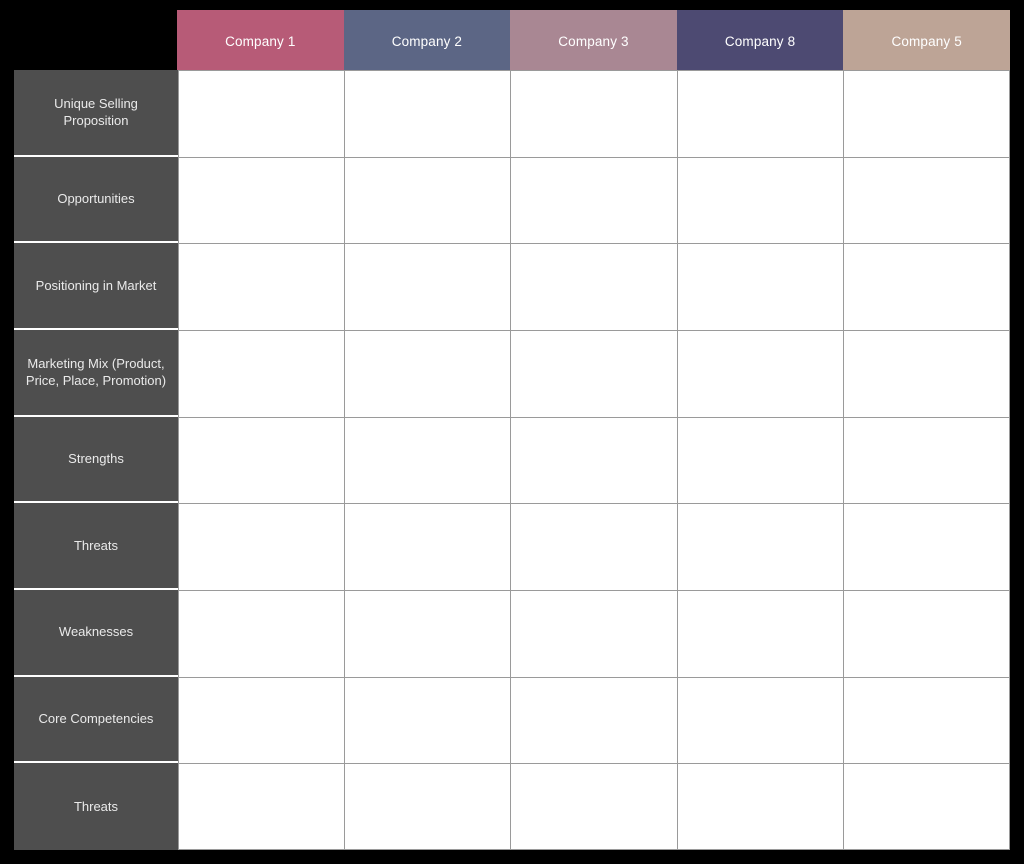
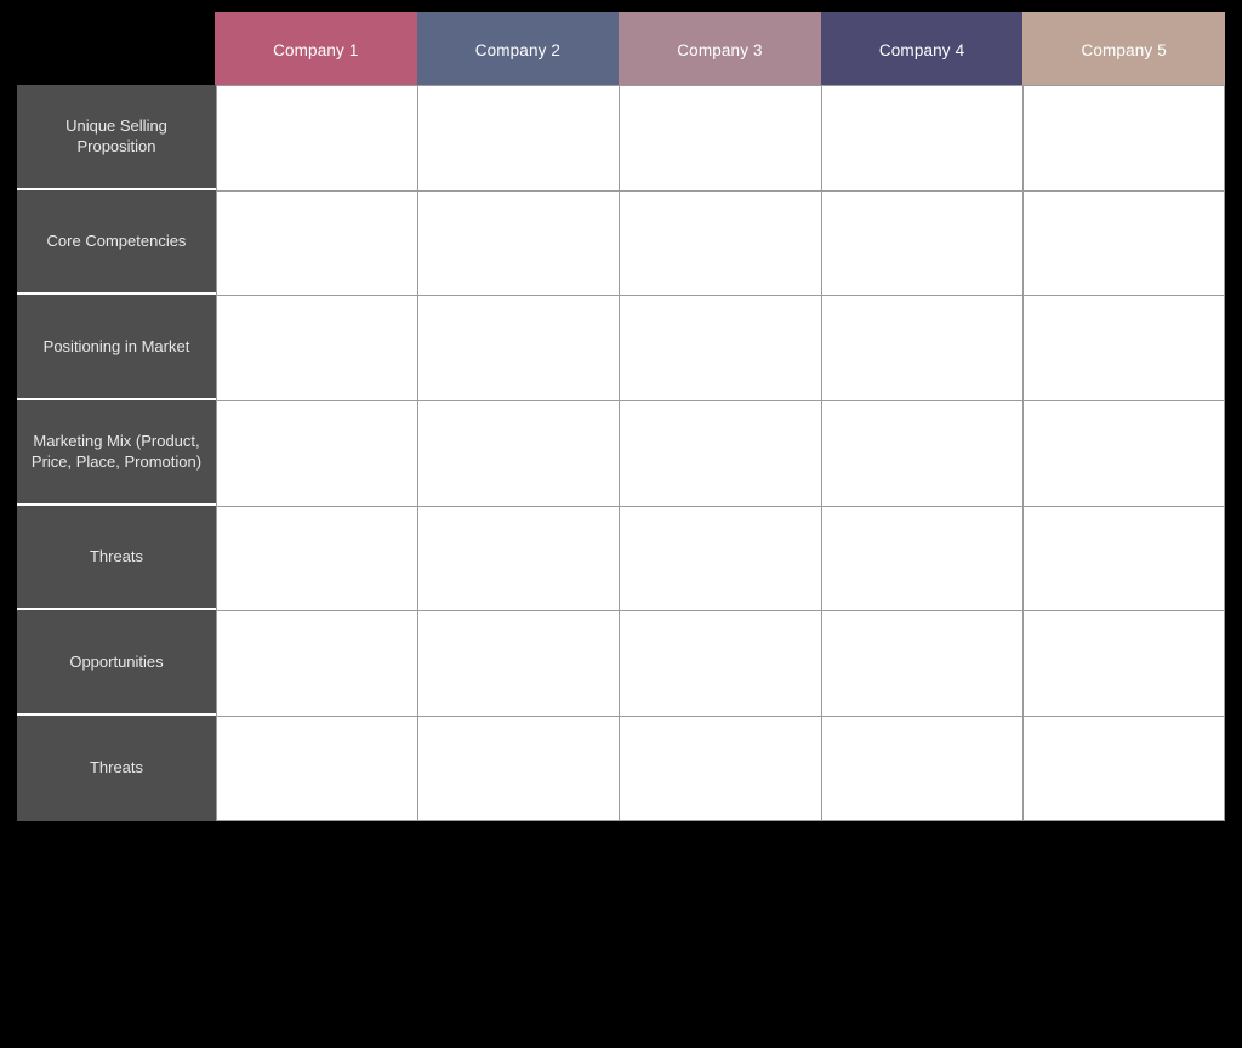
  Company 1
  Company 2
  Company 3
- Company 8
+ Company 4
  Company 5
  Unique Selling Proposition
- Opportunities
+ Core Competencies
  Positioning in Market
  Marketing Mix (Product, Price, Place, Promotion)
- Strengths
  Threats
- Weaknesses
- Core Competencies
+ Opportunities
  Threats
